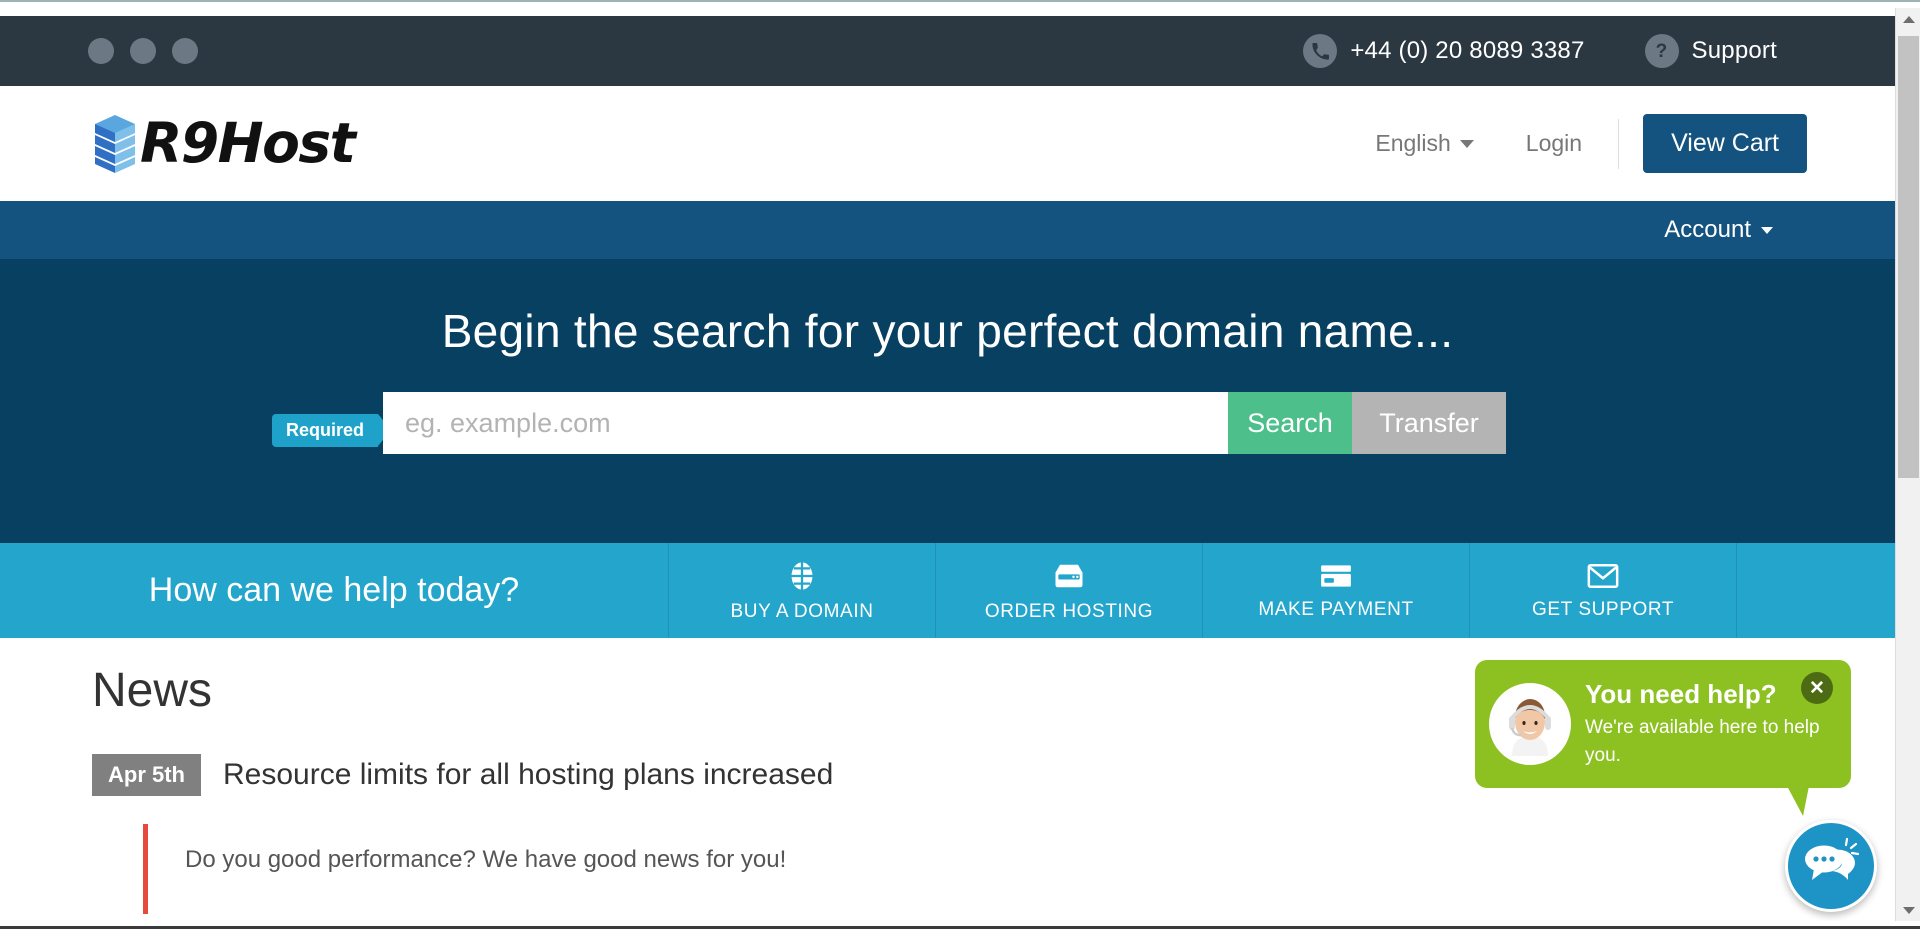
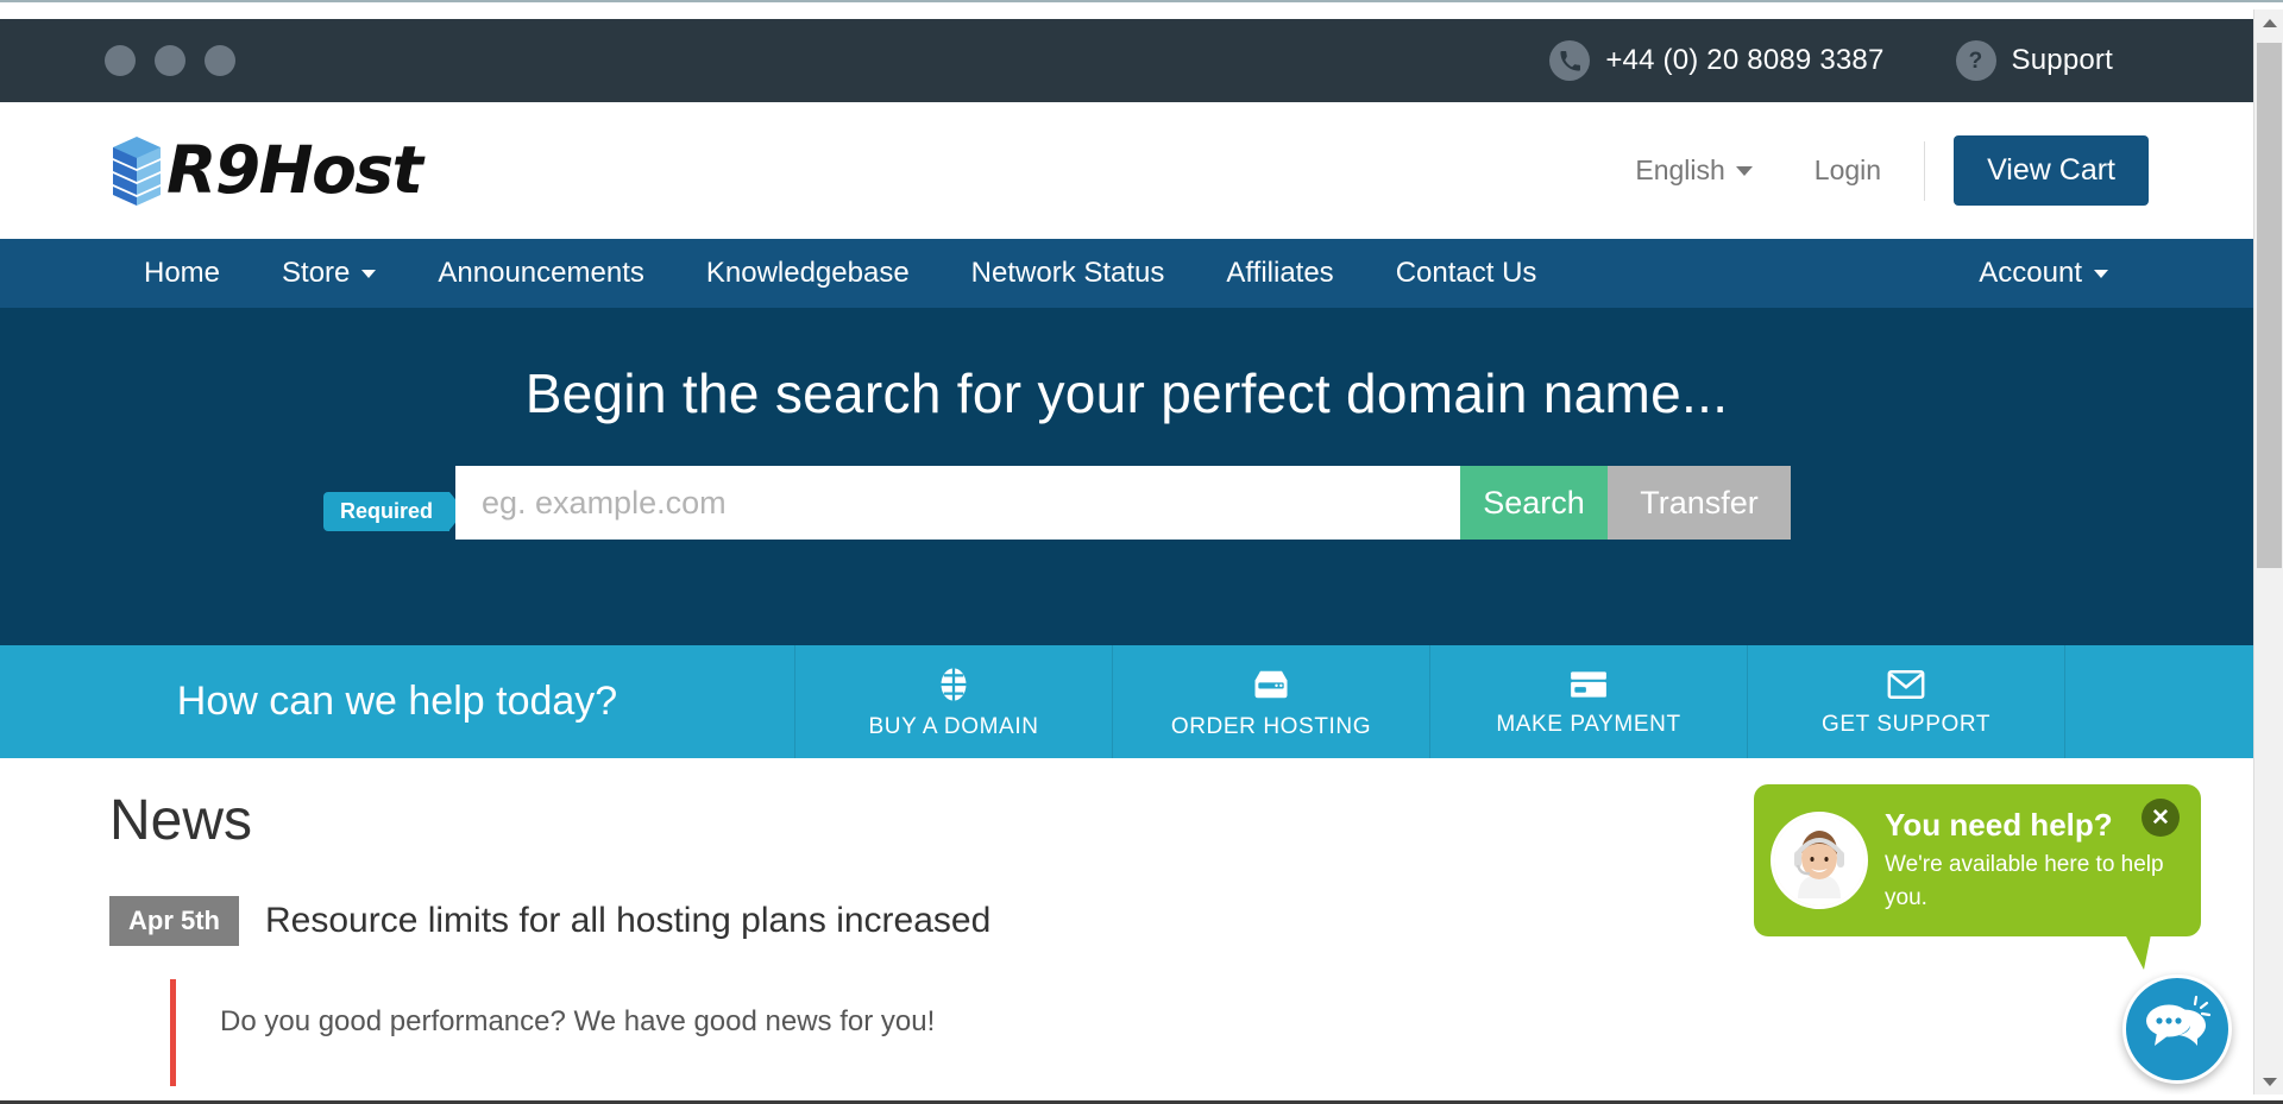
  +44 (0) 20 8089 3387
  ?
  Support
  R9Host
  English
  Login
  View Cart
+ Home
+ Store
+ Announcements
+ Knowledgebase
+ Network Status
+ Affiliates
+ Contact Us
  Account
  Begin the search for your perfect domain name...
  Required
  eg. example.com
  Search
  Transfer
  How can we help today?
  BUY A DOMAIN
  ORDER HOSTING
  MAKE PAYMENT
  GET SUPPORT
  News
  Apr 5th
  Resource limits for all hosting plans increased
  Do you good performance? We have good news for you!
  You need help?
  We're available here to help you.
  ✕
